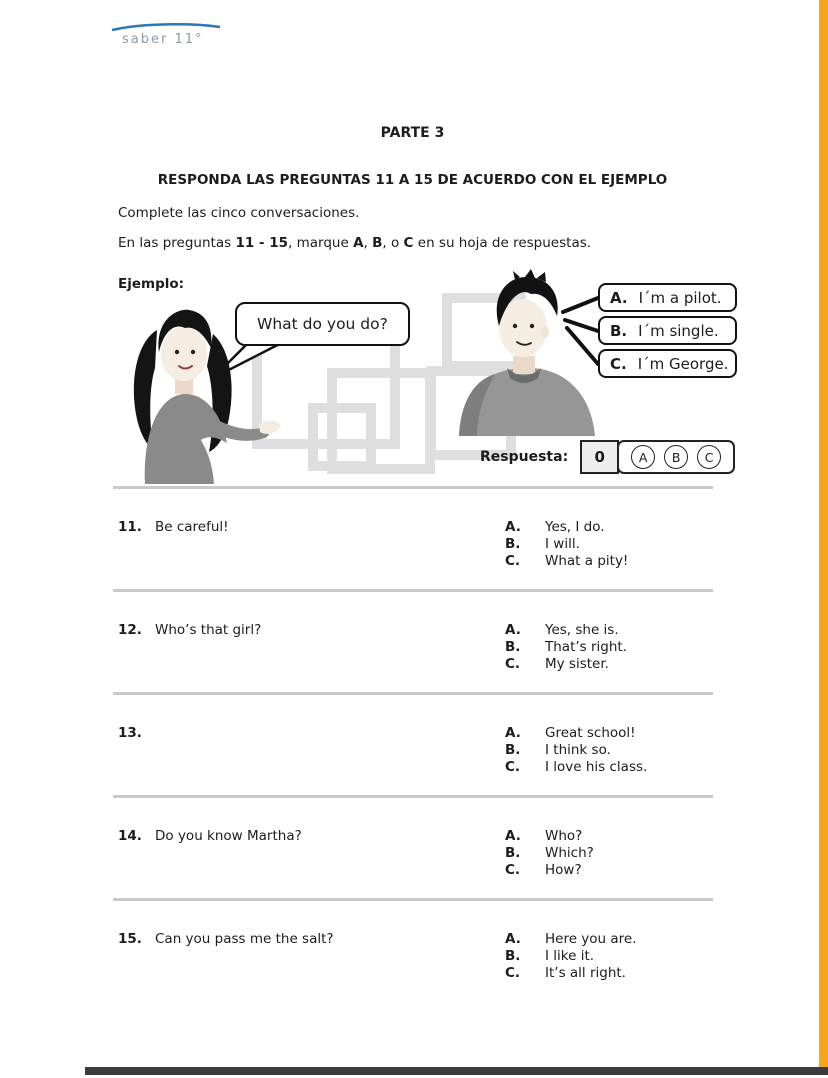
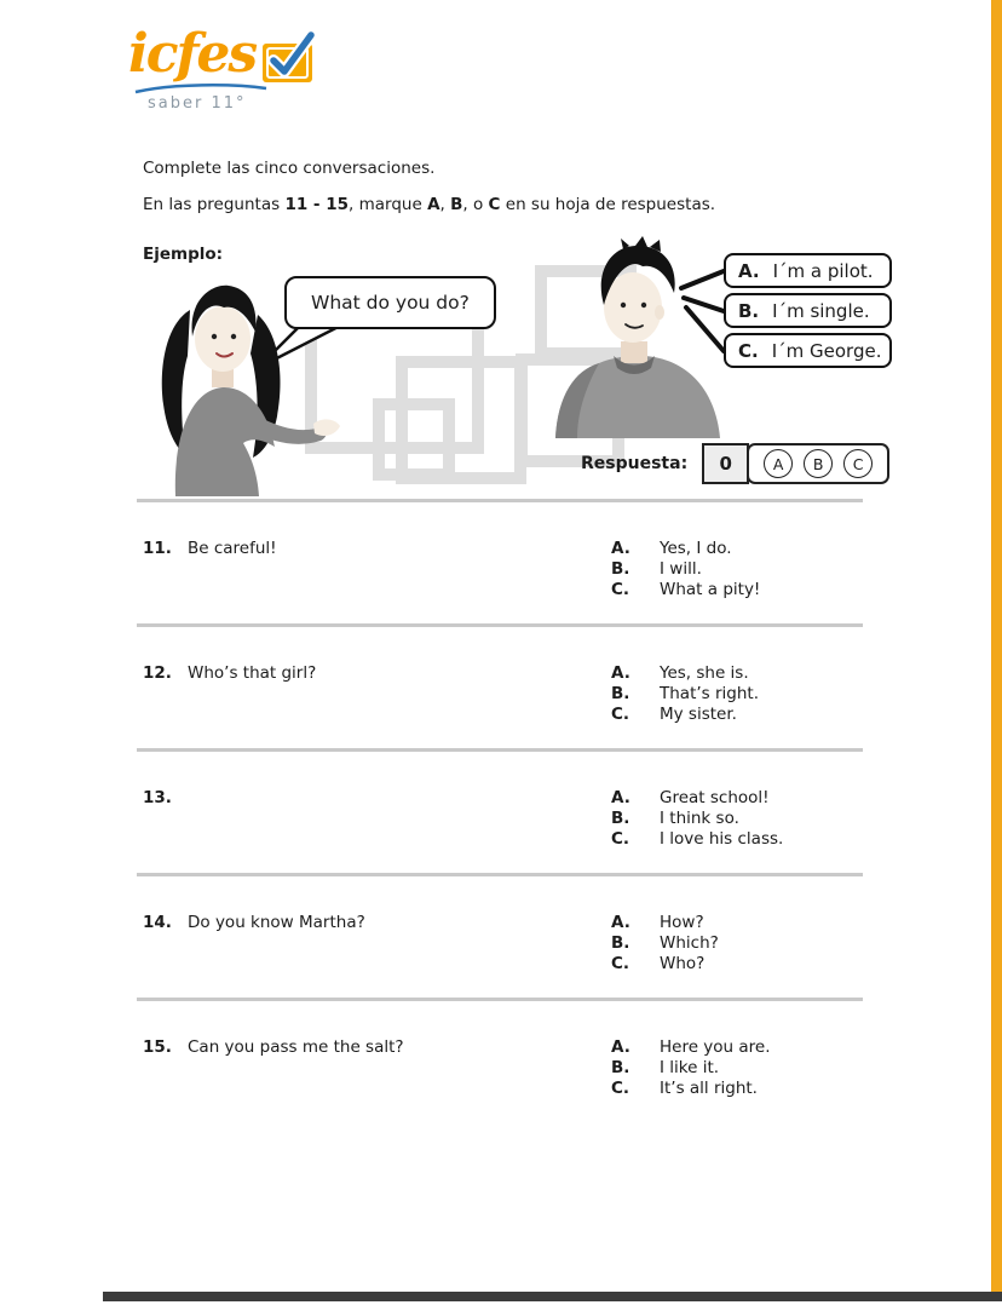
+ icfes
  saber 11°
- PARTE 3
- RESPONDA LAS PREGUNTAS 11 A 15 DE ACUERDO CON EL EJEMPLO
  Complete las cinco conversaciones.
  En las preguntas 11 - 15, marque A, B, o C en su hoja de respuestas.
  Ejemplo:
  What do you do?
  A.
  I´m a pilot.
  B.
  I´m single.
  C.
  I´m George.
  Respuesta:
  0
  A
  B
  C
  11.
  Be careful!
  A.
  Yes, I do.
  B.
  I will.
  C.
  What a pity!
  12.
  Who’s that girl?
  A.
  Yes, she is.
  B.
  That’s right.
  C.
  My sister.
  13.
  A.
  Great school!
  B.
  I think so.
  C.
  I love his class.
  14.
  Do you know Martha?
  A.
- Who?
+ How?
  B.
  Which?
  C.
- How?
+ Who?
  15.
  Can you pass me the salt?
  A.
  Here you are.
  B.
  I like it.
  C.
  It’s all right.
